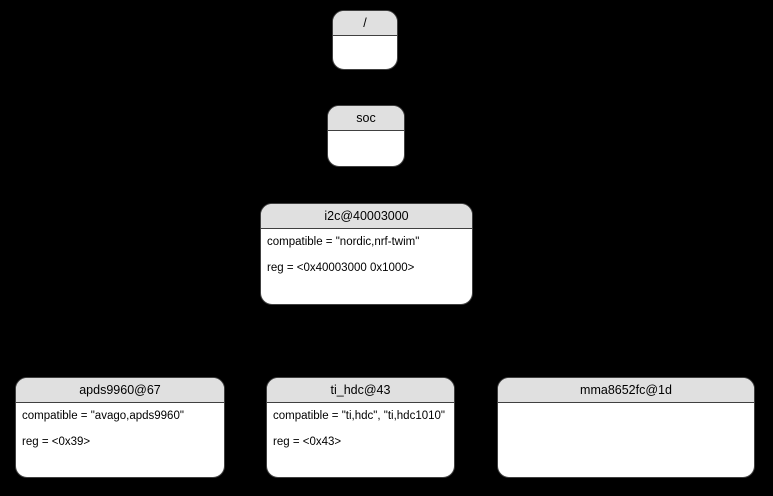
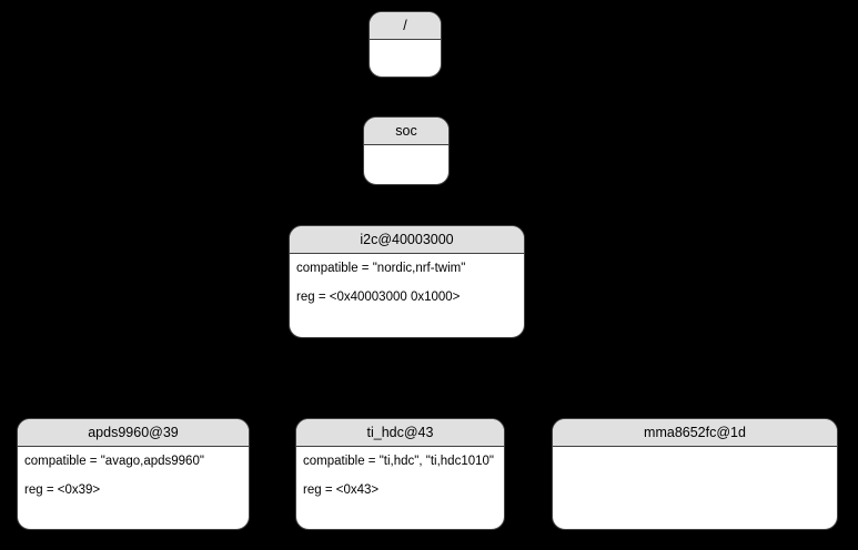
  /
  soc
  i2c@40003000
  compatible = "nordic,nrf-twim"
  reg = <0x40003000 0x1000>
- apds9960@67
+ apds9960@39
  compatible = "avago,apds9960"
  reg = <0x39>
  ti_hdc@43
  compatible = "ti,hdc", "ti,hdc1010"
  reg = <0x43>
  mma8652fc@1d
